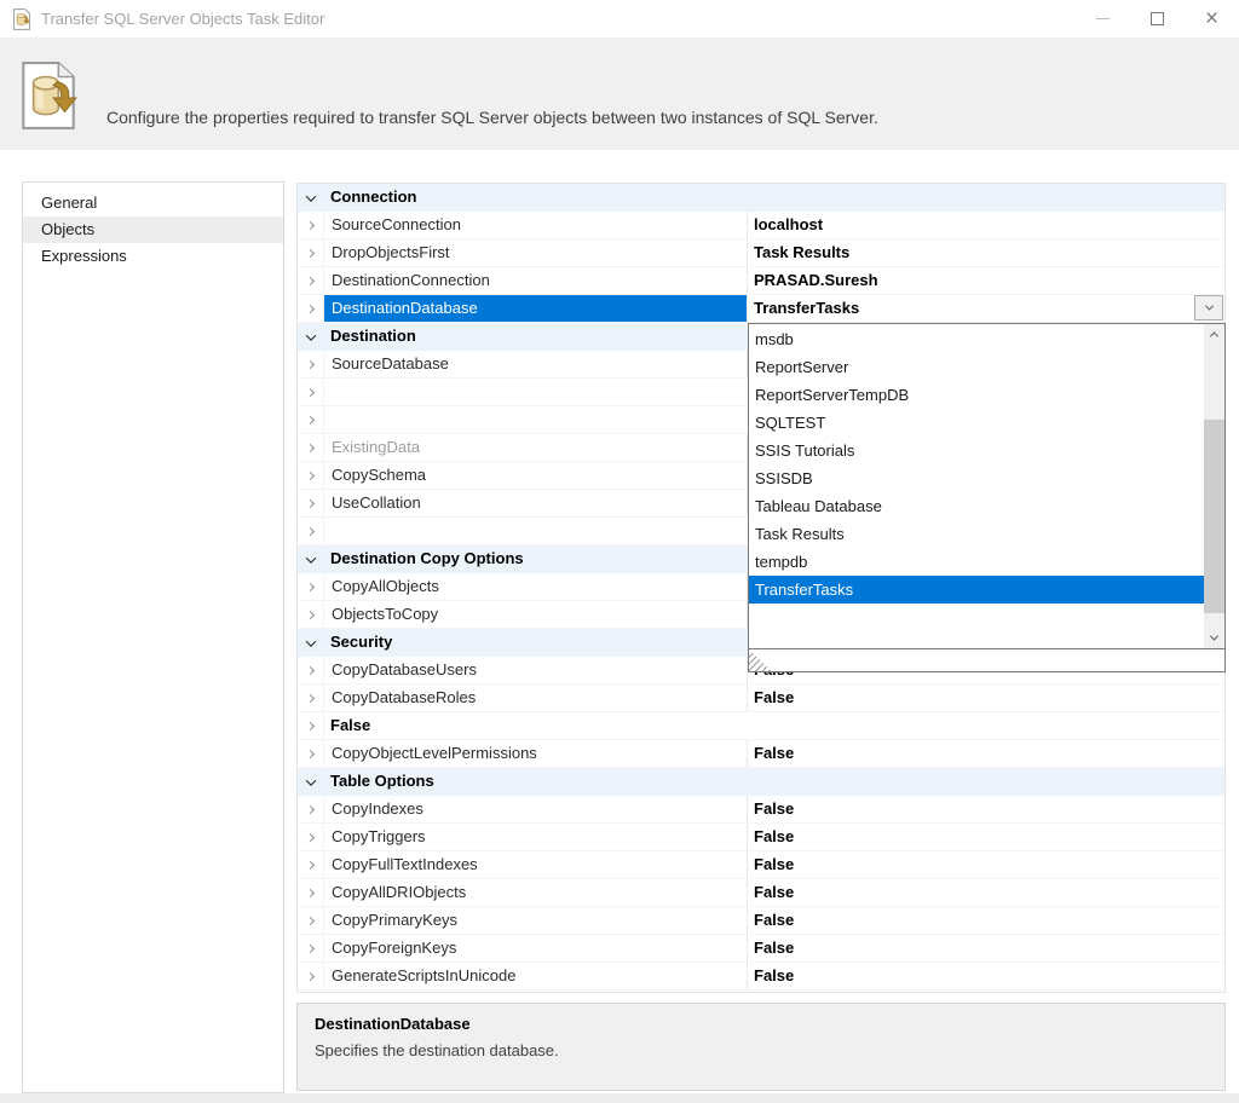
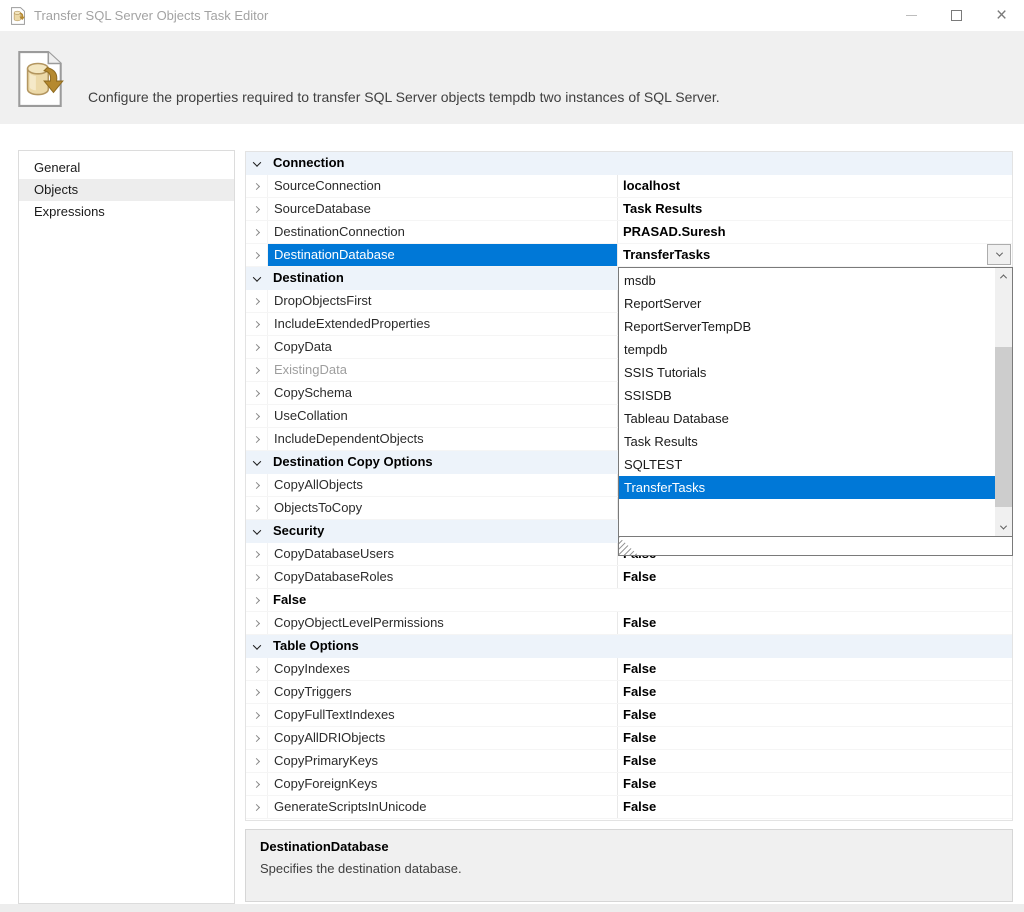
  Transfer SQL Server Objects Task Editor
  ×
- Configure the properties required to transfer SQL Server objects between two instances of SQL Server.
+ Configure the properties required to transfer SQL Server objects tempdb two instances of SQL Server.
  General
  Objects
  Expressions
  Connection
  SourceConnection
  localhost
- DropObjectsFirst
+ SourceDatabase
  Task Results
  DestinationConnection
  PRASAD.Suresh
  DestinationDatabase
  TransferTasks
  Destination
- SourceDatabase
+ DropObjectsFirst
+ IncludeExtendedProperties
+ CopyData
  ExistingData
  CopySchema
  UseCollation
+ IncludeDependentObjects
  Destination Copy Options
  CopyAllObjects
  ObjectsToCopy
  Security
  CopyDatabaseUsers
  CopyDatabaseRoles
  False
  False
  CopyObjectLevelPermissions
  False
  Table Options
  CopyIndexes
  False
  CopyTriggers
  False
  CopyFullTextIndexes
  False
  CopyAllDRIObjects
  False
  CopyPrimaryKeys
  False
  CopyForeignKeys
  False
  GenerateScriptsInUnicode
  False
  msdb
  ReportServer
  ReportServerTempDB
- SQLTEST
+ tempdb
  SSIS Tutorials
  SSISDB
  Tableau Database
  Task Results
- tempdb
+ SQLTEST
  TransferTasks
  DestinationDatabase
  Specifies the destination database.
